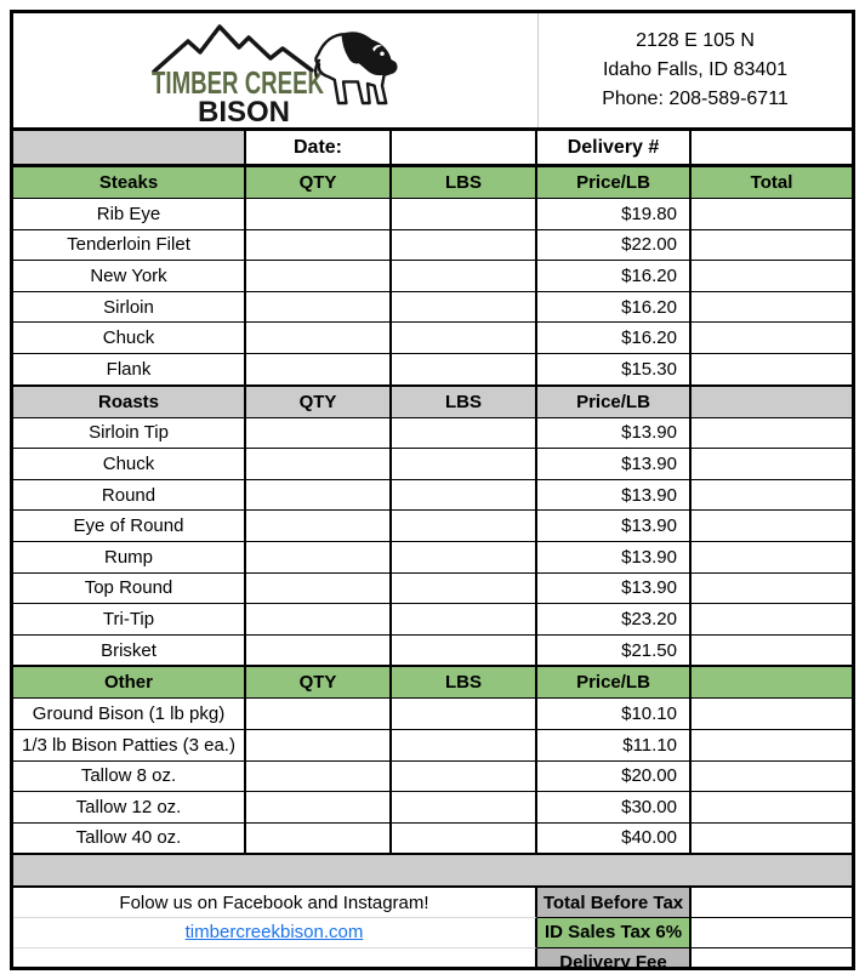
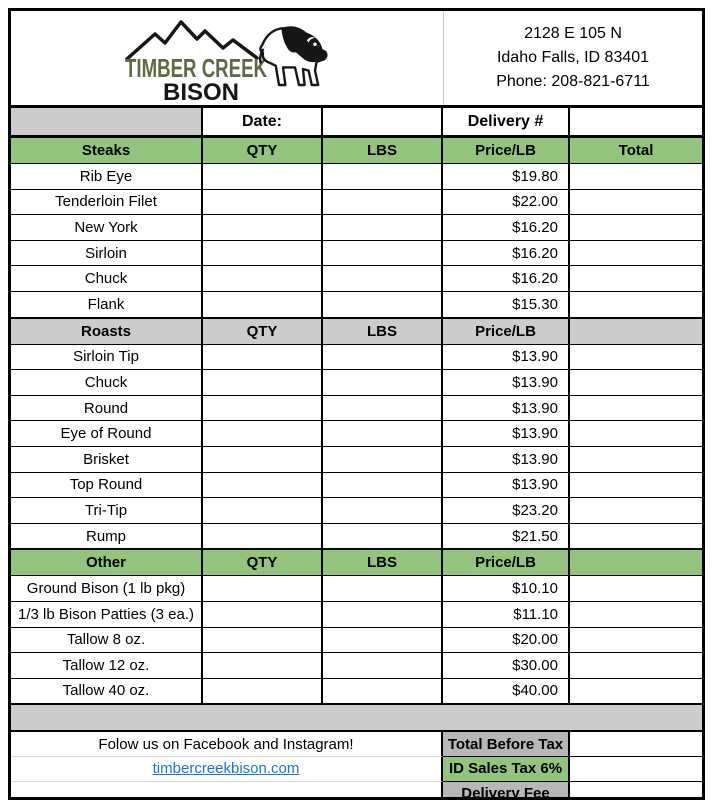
  TIMBER CREEK
  BISON
  2128 E 105 N
  Idaho Falls, ID 83401
- Phone: 208-589-6711
+ Phone: 208-821-6711
  Date:
  Delivery #
  Steaks
  QTY
  LBS
  Price/LB
  Total
  Rib Eye
  $19.80
  Tenderloin Filet
  $22.00
  New York
  $16.20
  Sirloin
  $16.20
  Chuck
  $16.20
  Flank
  $15.30
  Roasts
  QTY
  LBS
  Price/LB
  Sirloin Tip
  $13.90
  Chuck
  $13.90
  Round
  $13.90
  Eye of Round
  $13.90
- Rump
+ Brisket
  $13.90
  Top Round
  $13.90
  Tri-Tip
  $23.20
- Brisket
+ Rump
  $21.50
  Other
  QTY
  LBS
  Price/LB
  Ground Bison (1 lb pkg)
  $10.10
  1/3 lb Bison Patties (3 ea.)
  $11.10
  Tallow 8 oz.
  $20.00
  Tallow 12 oz.
  $30.00
  Tallow 40 oz.
  $40.00
  Folow us on Facebook and Instagram!
  Total Before Tax
  timbercreekbison.com
  ID Sales Tax 6%
  Delivery Fee
